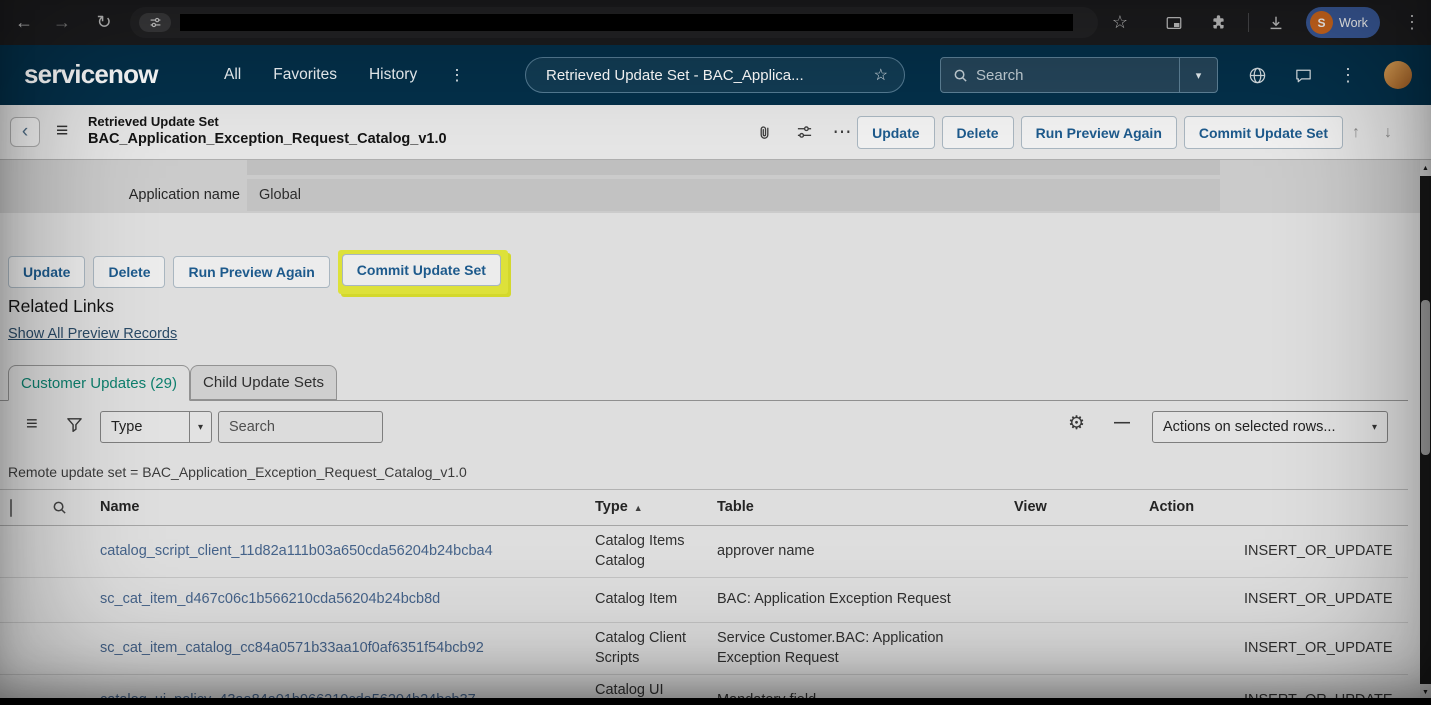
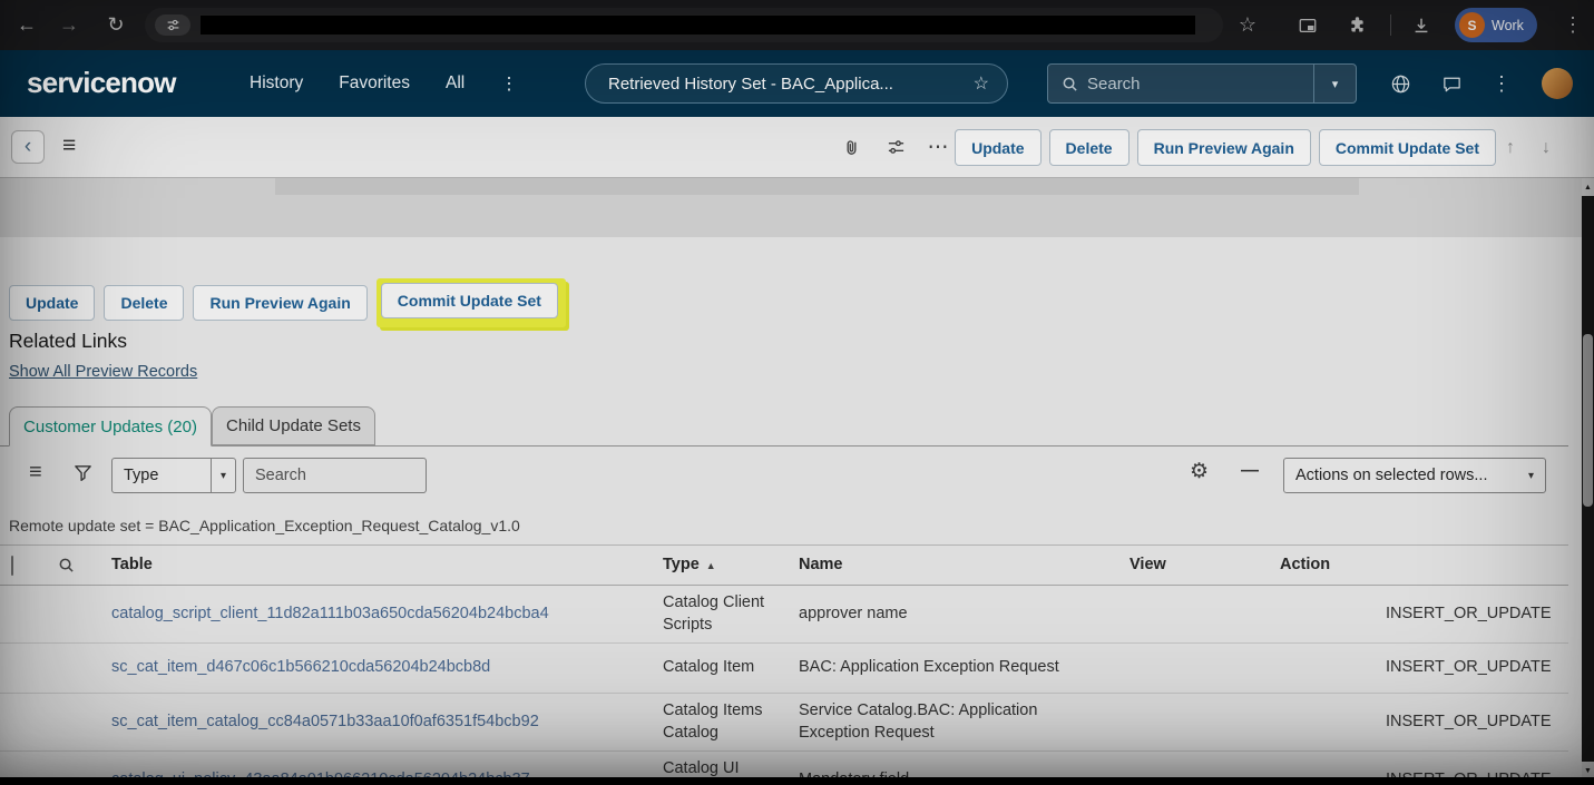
  ←
  →
  ↻
  ☆
  S
  Work
  ⋮
  servicenow
- All
+ History
  Favorites
- History
+ All
  ⋮
- Retrieved Update Set - BAC_Applica...
+ Retrieved History Set - BAC_Applica...
  ☆
  Search
  ▾
  ⋮
  ‹
  ≡
- Retrieved Update Set
- BAC_Application_Exception_Request_Catalog_v1.0
  ⋯
  Update
  Delete
  Run Preview Again
  Commit Update Set
  ↑
  ↓
- Application name
- Global
  Update
  Delete
  Run Preview Again
  Commit Update Set
  Related Links
  Show All Preview Records
- Customer Updates (29)
+ Customer Updates (20)
  Child Update Sets
  ≡
  Type
  ▾
  Search
  ⚙
  —
  Actions on selected rows...
  ▾
  Remote update set = BAC_Application_Exception_Request_Catalog_v1.0
- Name
+ Table
  Type ▲
- Table
+ Name
  View
  Action
  catalog_script_client_11d82a111b03a650cda56204b24bcba4
- Catalog Items Catalog
+ Catalog Client Scripts
  approver name
  INSERT_OR_UPDATE
  sc_cat_item_d467c06c1b566210cda56204b24bcb8d
  Catalog Item
  BAC: Application Exception Request
  INSERT_OR_UPDATE
  sc_cat_item_catalog_cc84a0571b33aa10f0af6351f54bcb92
- Catalog Client Scripts
+ Catalog Items Catalog
- Service Customer.BAC: Application Exception Request
+ Service Catalog.BAC: Application Exception Request
  INSERT_OR_UPDATE
